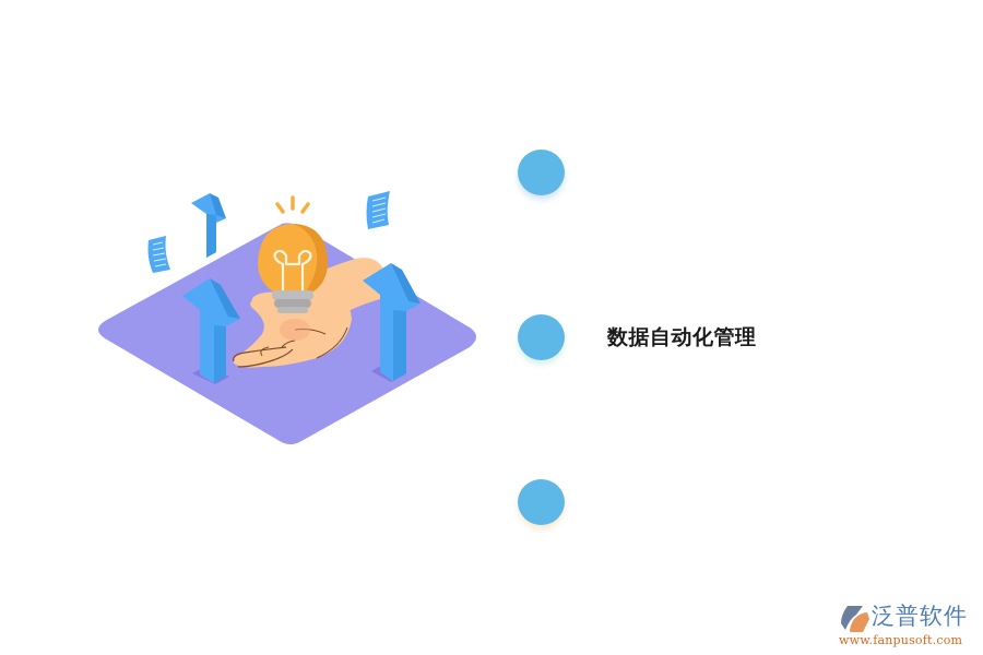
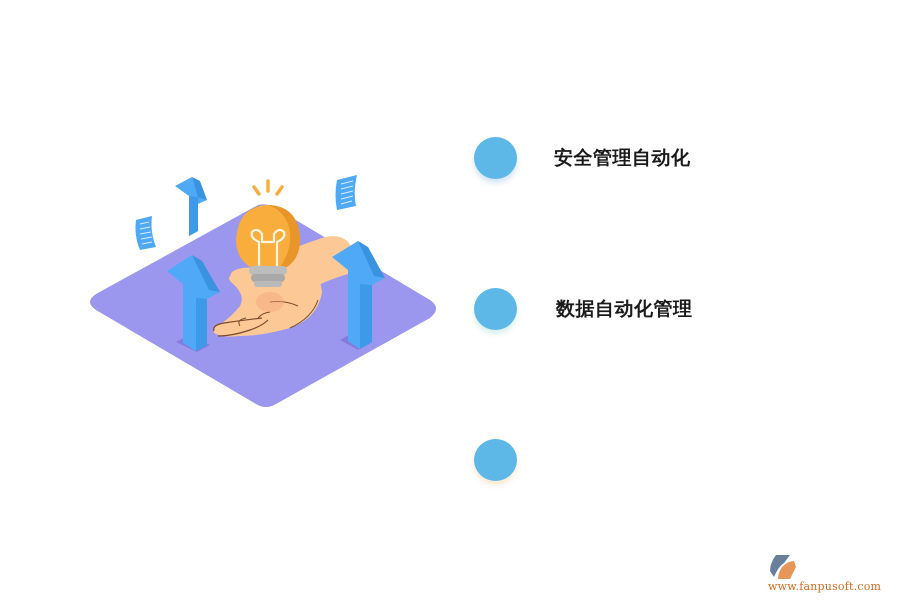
+ 安全管理自动化
  数据自动化管理
- 泛普软件
  www.fanpusoft.com
